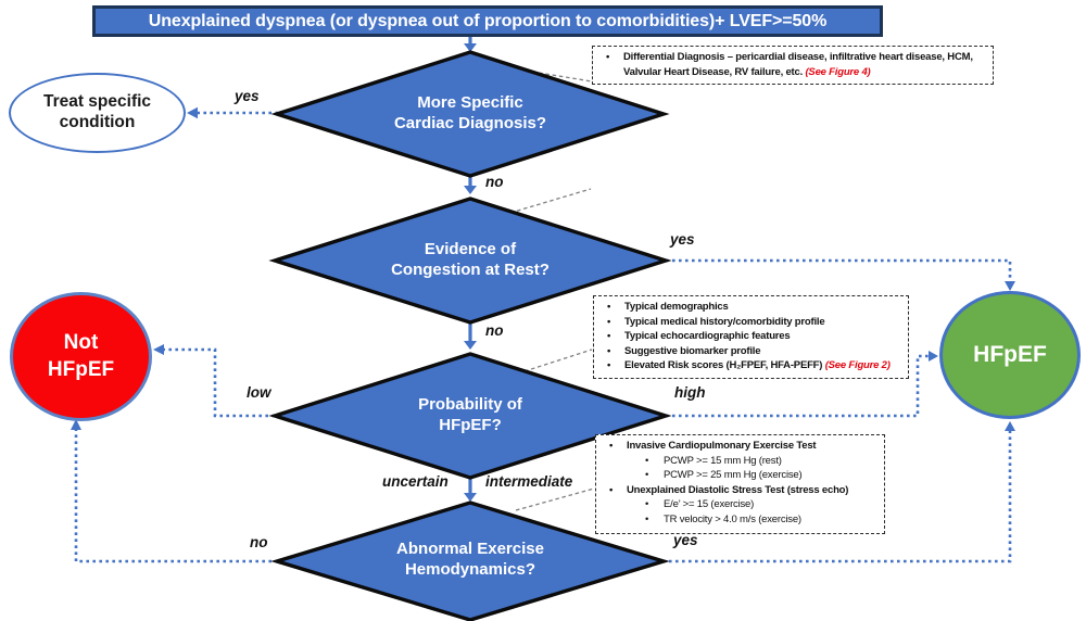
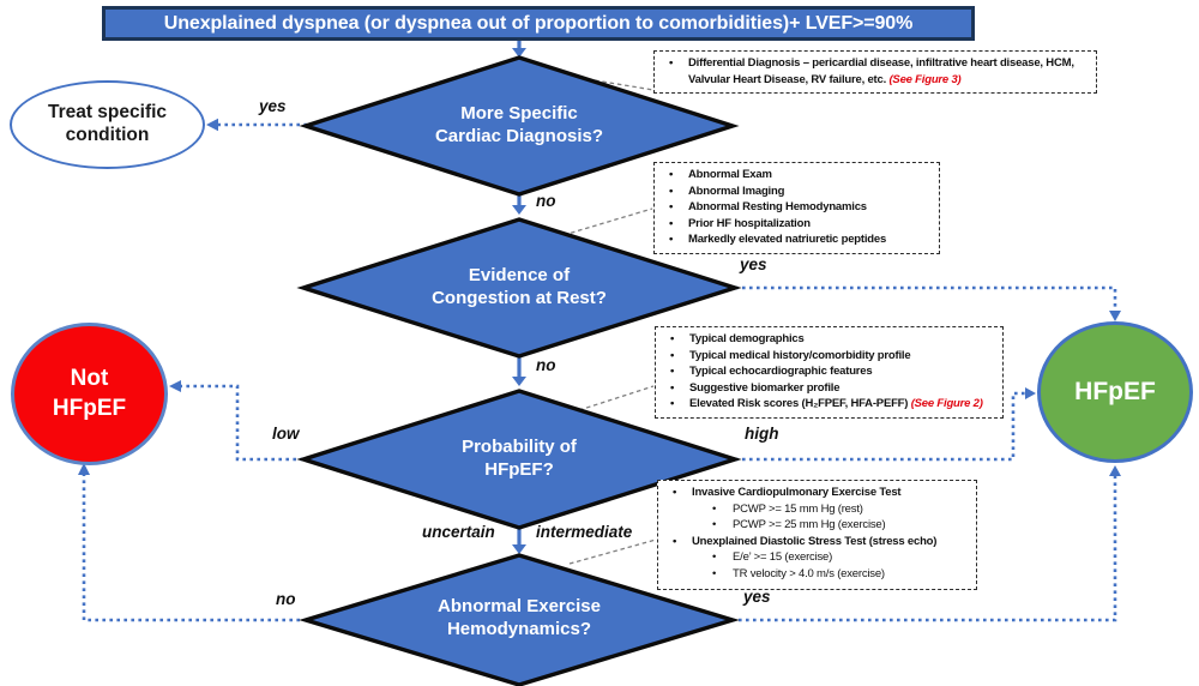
- Unexplained dyspnea (or dyspnea out of proportion to comorbidities)+ LVEF>=50%
+ Unexplained dyspnea (or dyspnea out of proportion to comorbidities)+ LVEF>=90%
  More Specific
  Cardiac Diagnosis?
  Evidence of
  Congestion at Rest?
  Probability of
  HFpEF?
  Abnormal Exercise
  Hemodynamics?
  Treat specific
  condition
  Not
  HFpEF
  HFpEF
- Differential Diagnosis – pericardial disease, infiltrative heart disease, HCM, Valvular Heart Disease, RV failure, etc. (See Figure 4)
+ Differential Diagnosis – pericardial disease, infiltrative heart disease, HCM, Valvular Heart Disease, RV failure, etc. (See Figure 3)
+ Abnormal Exam
+ Abnormal Imaging
+ Abnormal Resting Hemodynamics
+ Prior HF hospitalization
+ Markedly elevated natriuretic peptides
  Typical demographics
  Typical medical history/comorbidity profile
  Typical echocardiographic features
  Suggestive biomarker profile
  Elevated Risk scores (H₂FPEF, HFA-PEFF) (See Figure 2)
  Invasive Cardiopulmonary Exercise Test
  PCWP >= 15 mm Hg (rest)
  PCWP >= 25 mm Hg (exercise)
  Unexplained Diastolic Stress Test (stress echo)
  E/e’ >= 15 (exercise)
  TR velocity > 4.0 m/s (exercise)
  yes
  no
  yes
  no
  low
  high
  uncertain
  intermediate
  no
  yes
